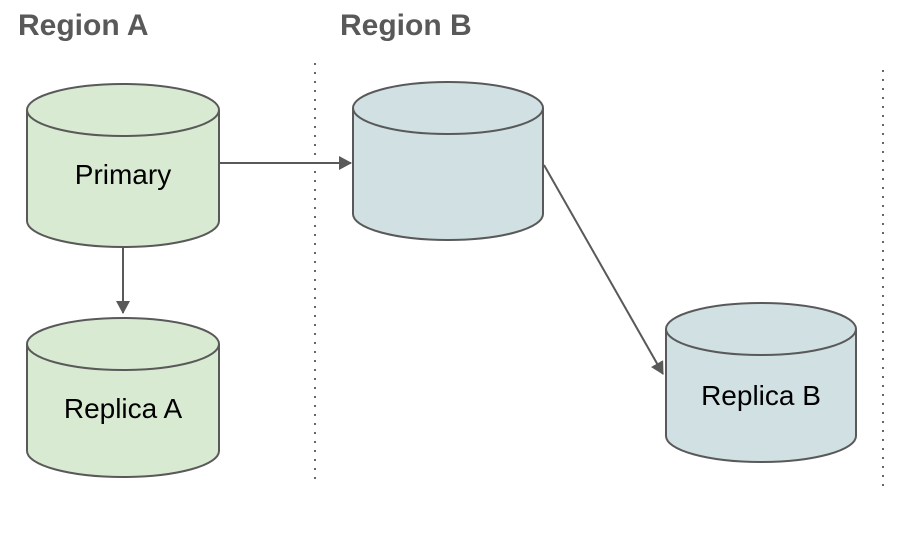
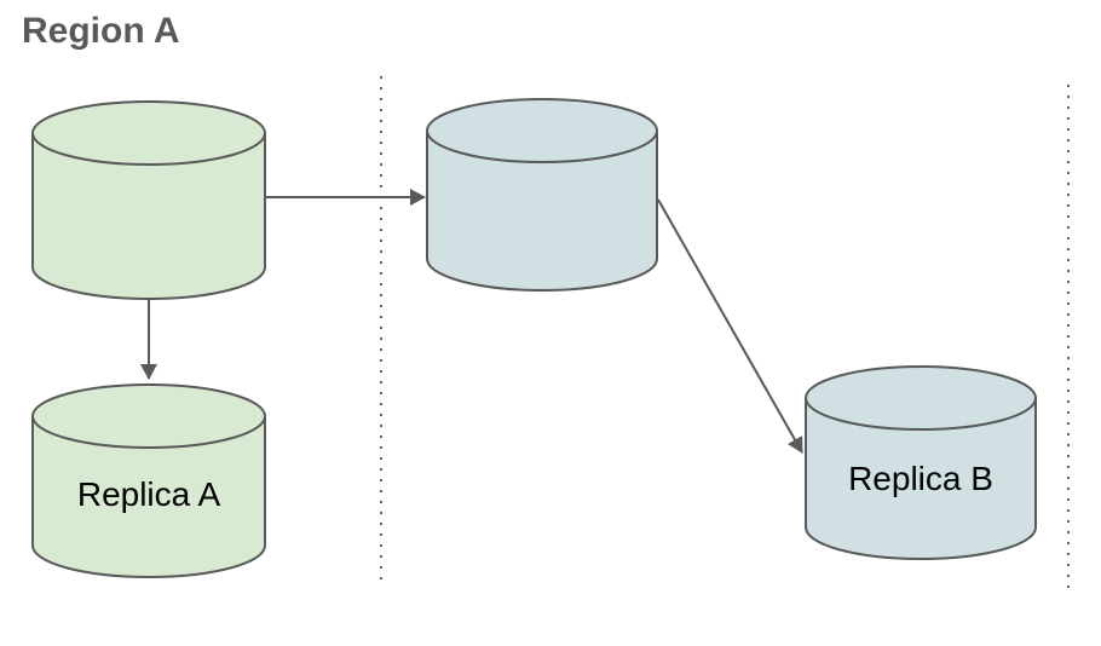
  Region A
- Region B
- Primary
  Replica A
  Replica B
